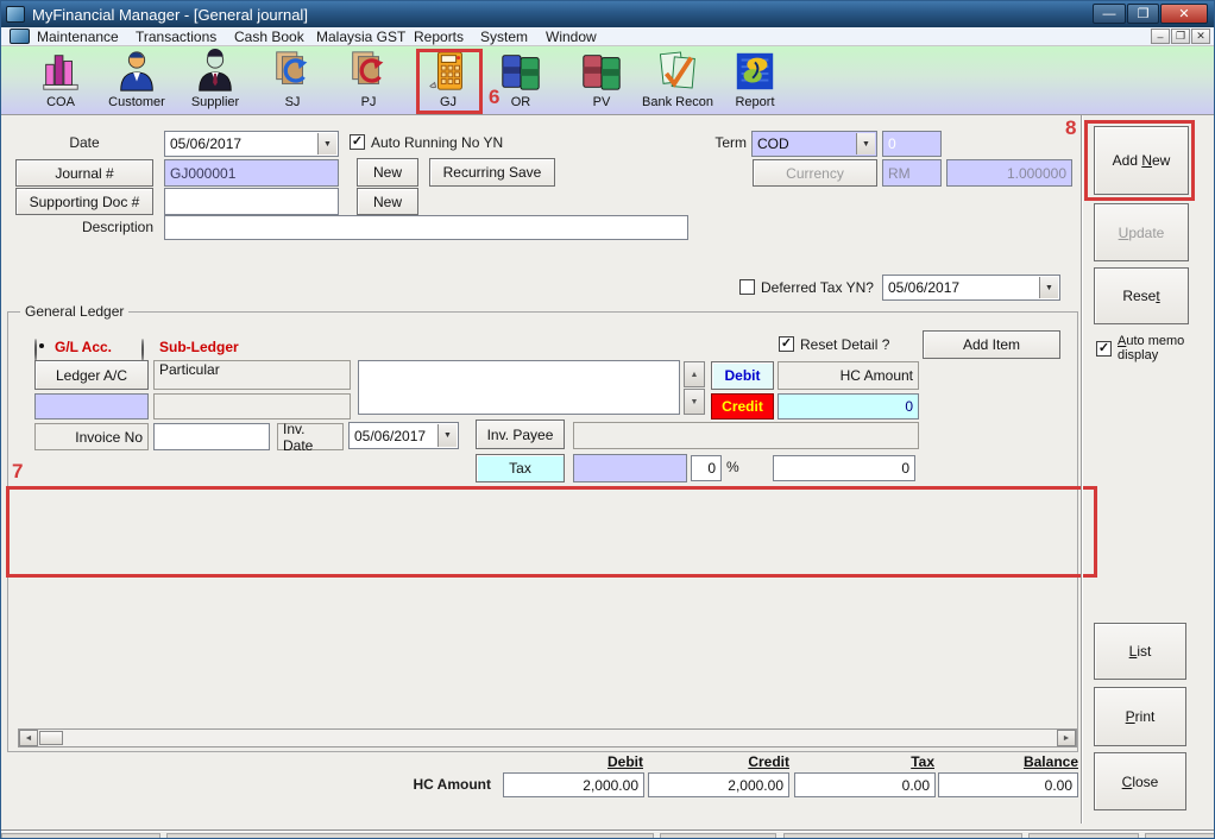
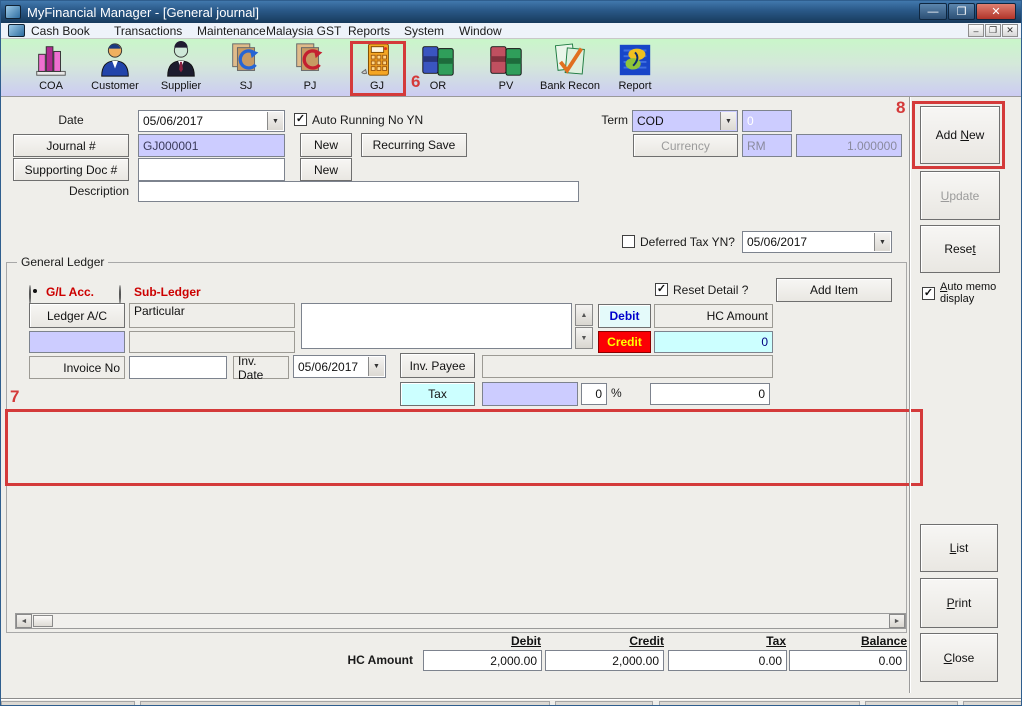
  MyFinancial Manager - [General journal]
  —
  ❐
  ✕
- Maintenance
+ Cash Book
  Transactions
- Cash Book
+ Maintenance
  Malaysia GST
  Reports
  System
  Window
  –
  ❐
  ✕
  COA
  Customer
  Supplier
  SJ
  PJ
  GJ
  OR
  PV
  Bank Recon
  Report
  6
  Date
  05/06/2017
  Auto Running No YN
  Journal #
  GJ000001
  New
  Recurring Save
  Supporting Doc #
  New
  Description
  Term
  COD
  0
  Currency
  RM
  1.000000
  Deferred Tax YN?
  05/06/2017
  General Ledger
  G/L Acc.
  Sub-Ledger
  Ledger A/C
  Particular
  Debit
  HC Amount
  Credit
  0
  Invoice No
  Inv. Date
  05/06/2017
  Inv. Payee
  Tax
  0
  %
  0
  Reset Detail ?
  Add Item
  7
  Debit
  Credit
  Tax
  Balance
  HC Amount
  2,000.00
  2,000.00
  0.00
  0.00
  8
  Add New
  Update
  Reset
  Auto memo
  display
  List
  Print
  Close
